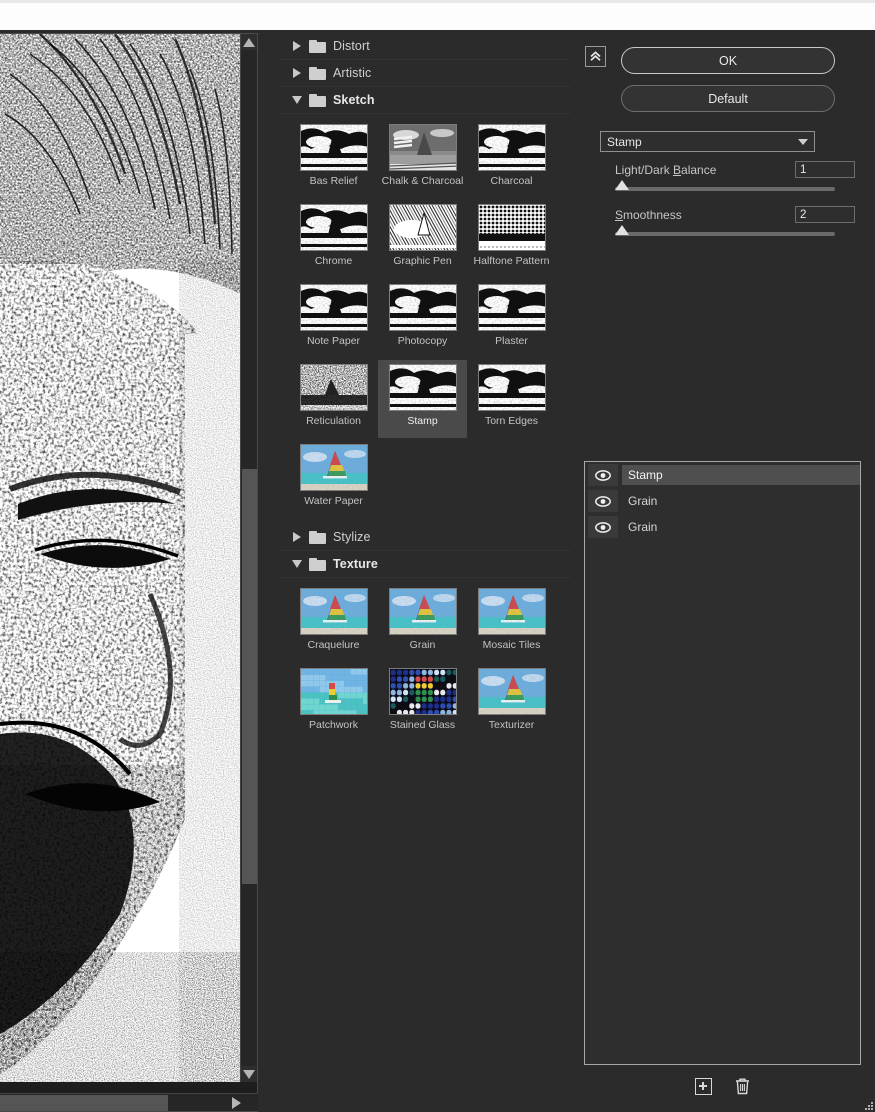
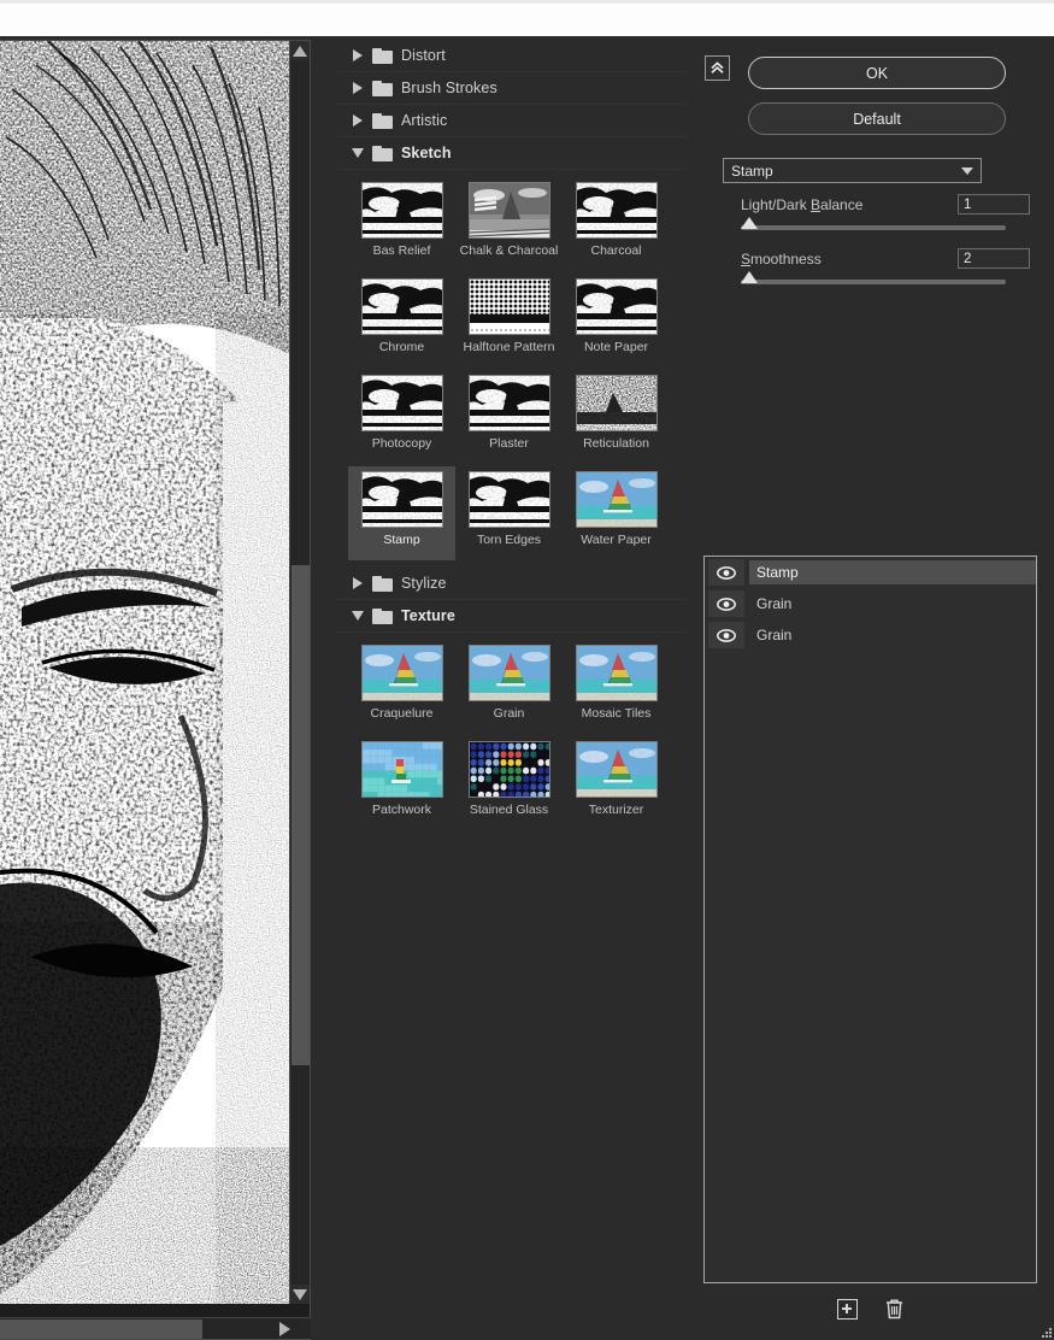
  Distort
+ Brush Strokes
  Artistic
  Sketch
  Bas Relief
  Chalk & Charcoal
  Charcoal
  Chrome
- Graphic Pen
  Halftone Pattern
  Note Paper
  Photocopy
  Plaster
  Reticulation
  Stamp
  Torn Edges
  Water Paper
  Stylize
  Texture
  Craquelure
  Grain
  Mosaic Tiles
  Patchwork
  Stained Glass
  Texturizer
  OK
  Default
  Stamp
  Light/Dark Balance
  1
  Smoothness
  2
  Stamp
  Grain
  Grain
